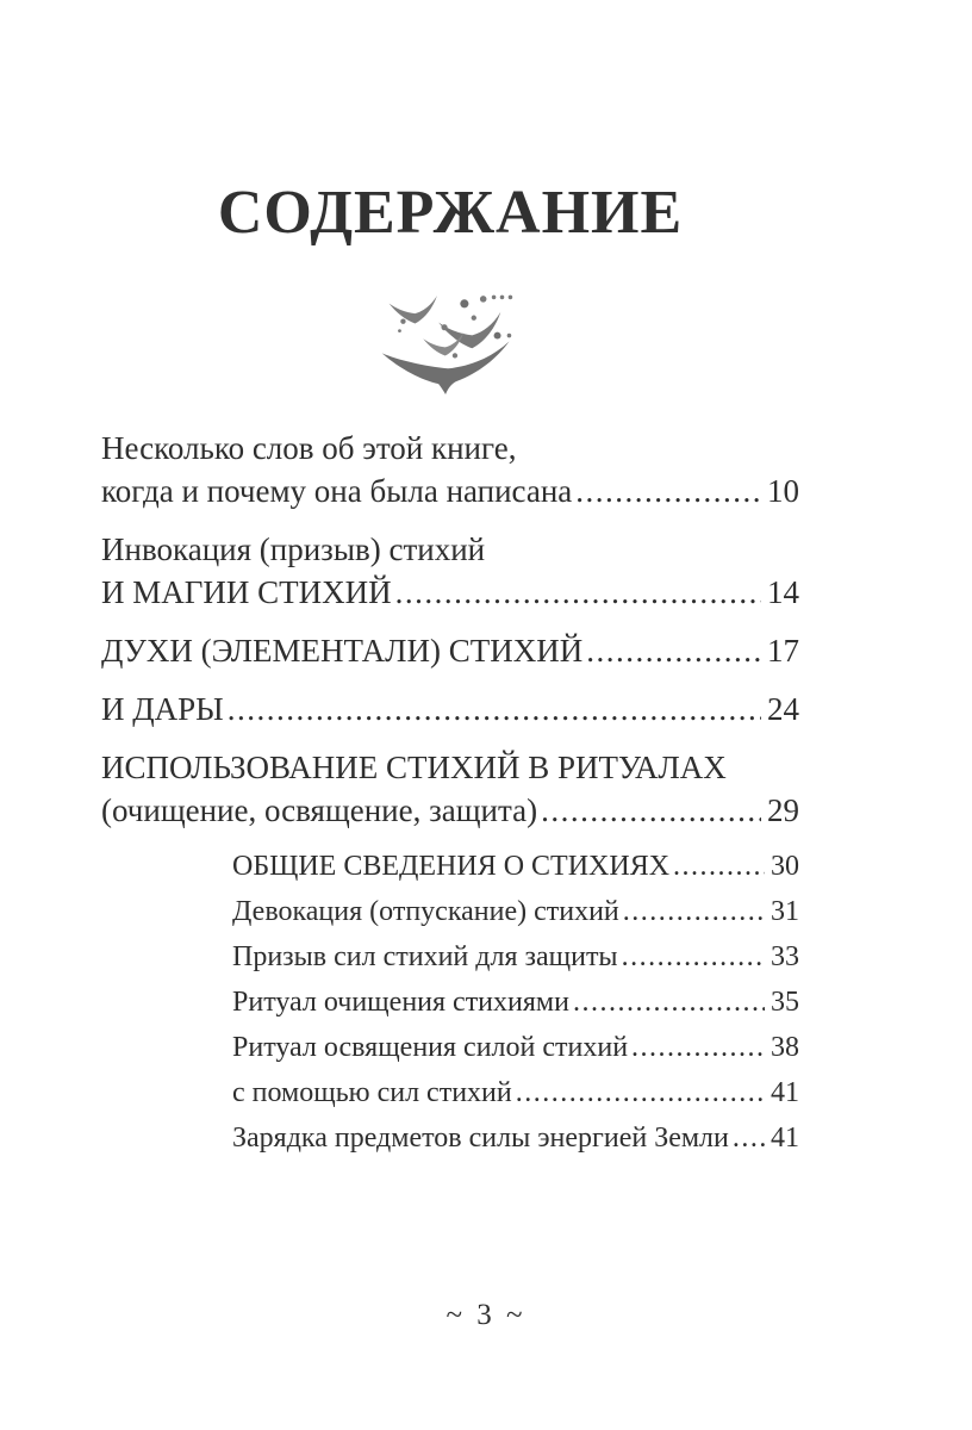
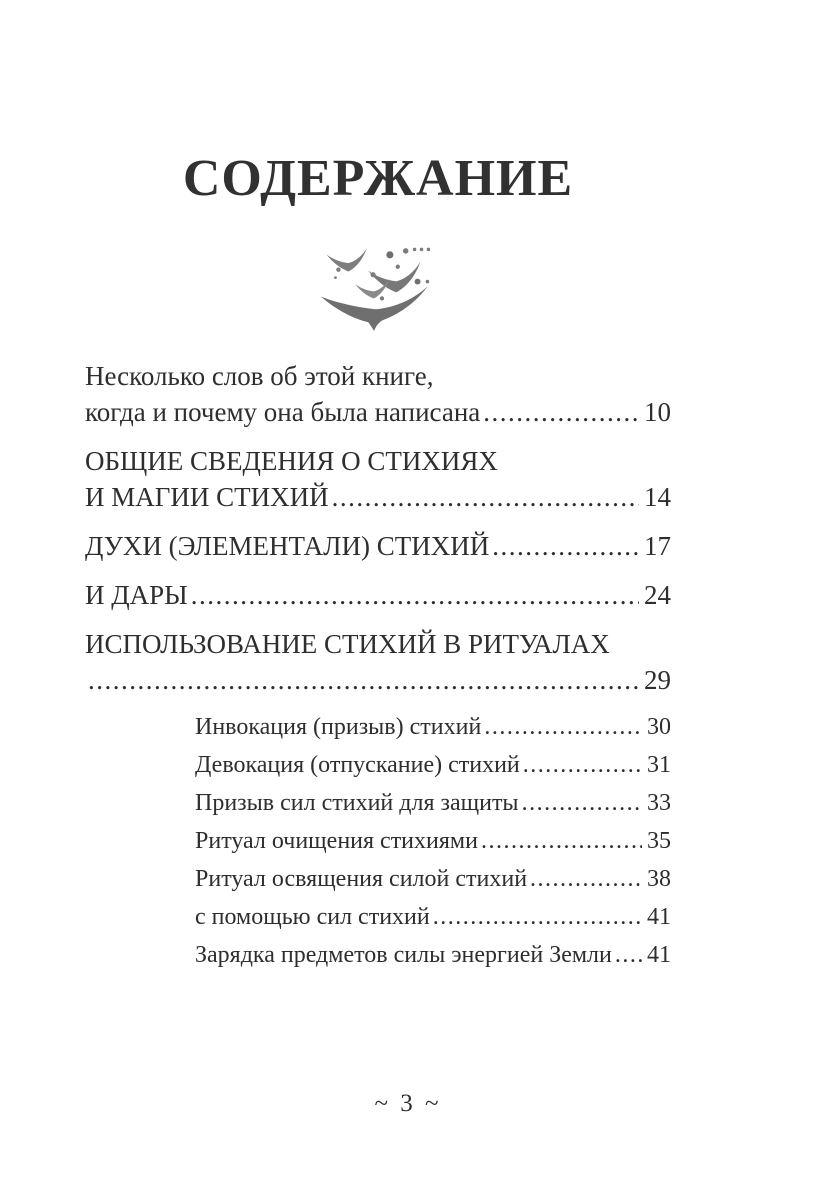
  СОДЕРЖАНИЕ
  Несколько слов об этой книге,
  когда и почему она была написана
  10
- Инвокация (призыв) стихий
+ ОБЩИЕ СВЕДЕНИЯ О СТИХИЯХ
  И МАГИИ СТИХИЙ
  14
  ДУХИ (ЭЛЕМЕНТАЛИ) СТИХИЙ
  17
  И ДАРЫ
  24
  ИСПОЛЬЗОВАНИЕ СТИХИЙ В РИТУАЛАХ
- (очищение, освящение, защита)
  29
- ОБЩИЕ СВЕДЕНИЯ О СТИХИЯХ
+ Инвокация (призыв) стихий
  30
  Девокация (отпускание) стихий
  31
  Призыв сил стихий для защиты
  33
  Ритуал очищения стихиями
  35
  Ритуал освящения силой стихий
  38
  с помощью сил стихий
  41
  Зарядка предметов силы энергией Земли
  41
  ~ 3 ~
